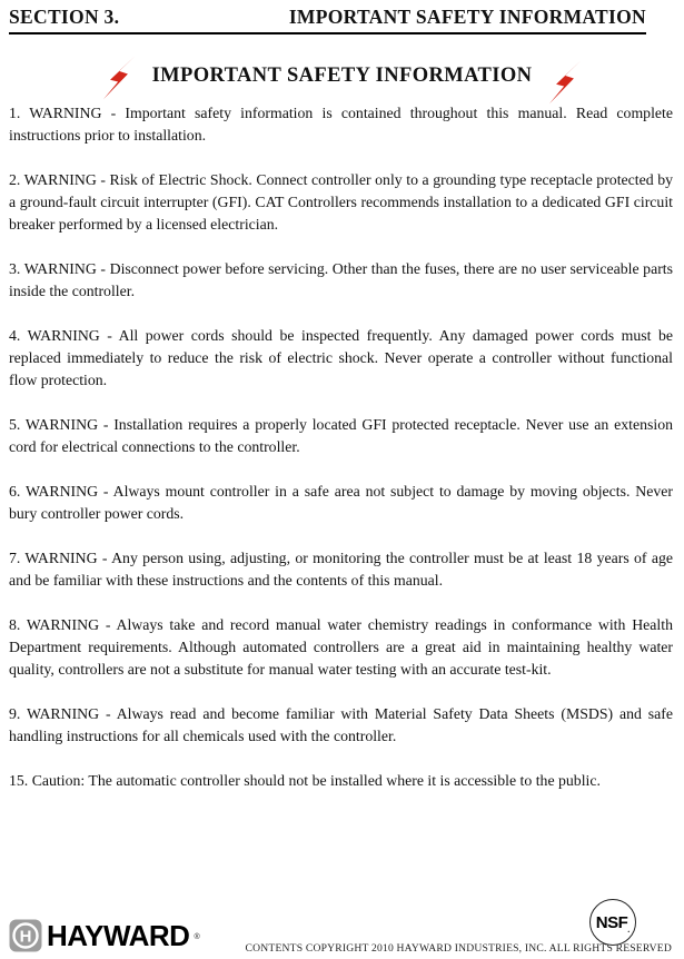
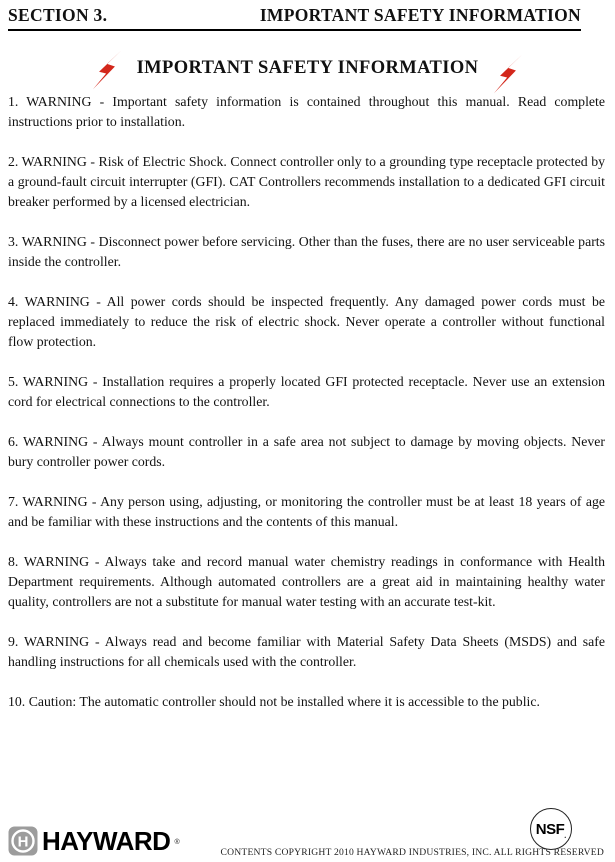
  SECTION 3.
  IMPORTANT SAFETY INFORMATION
  IMPORTANT SAFETY INFORMATION
  1. WARNING - Important safety information is contained throughout this manual. Read complete instructions prior to installation.
  2. WARNING - Risk of Electric Shock. Connect controller only to a grounding type receptacle protected by a ground-fault circuit interrupter (GFI). CAT Controllers recommends installation to a dedicated GFI circuit breaker performed by a licensed electrician.
  3. WARNING - Disconnect power before servicing. Other than the fuses, there are no user serviceable parts inside the controller.
  4. WARNING - All power cords should be inspected frequently. Any damaged power cords must be replaced immediately to reduce the risk of electric shock. Never operate a controller without functional flow protection.
  5. WARNING - Installation requires a properly located GFI protected receptacle. Never use an extension cord for electrical connections to the controller.
  6. WARNING - Always mount controller in a safe area not subject to damage by moving objects. Never bury controller power cords.
  7. WARNING - Any person using, adjusting, or monitoring the controller must be at least 18 years of age and be familiar with these instructions and the contents of this manual.
  8. WARNING - Always take and record manual water chemistry readings in conformance with Health Department requirements. Although automated controllers are a great aid in maintaining healthy water quality, controllers are not a substitute for manual water testing with an accurate test-kit.
  9. WARNING - Always read and become familiar with Material Safety Data Sheets (MSDS) and safe handling instructions for all chemicals used with the controller.
- 15. Caution: The automatic controller should not be installed where it is accessible to the public.
+ 10. Caution: The automatic controller should not be installed where it is accessible to the public.
  H
  HAYWARD
  CONTENTS COPYRIGHT 2010 HAYWARD INDUSTRIES, INC. ALL RIGHTS RESERVED
  NSF
  .
